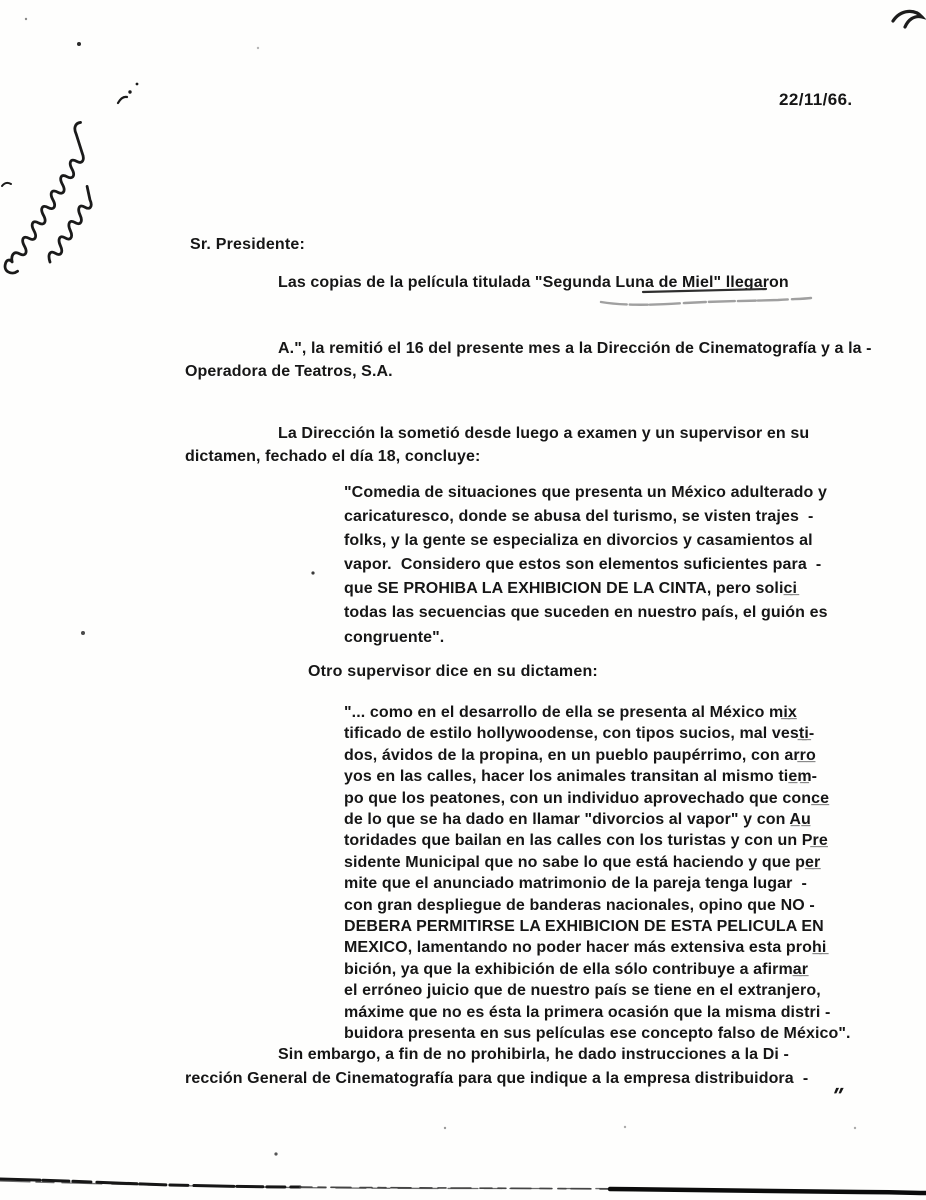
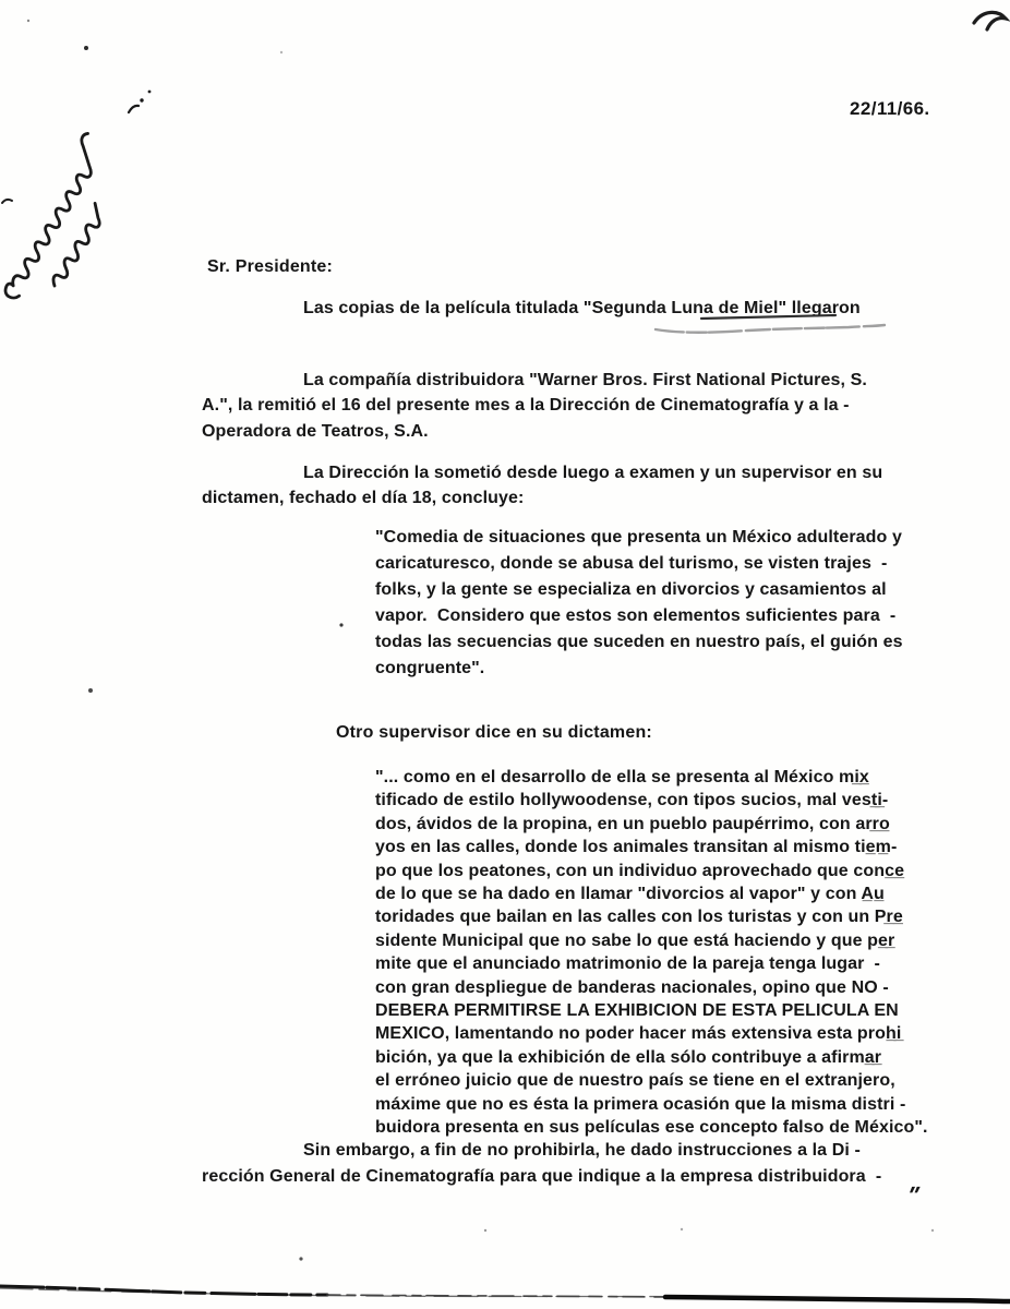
  22/11/66.
  Sr. Presidente:
  Las copias de la película titulada "Segunda Luna de Miel" llegaron
+ La compañía distribuidora "Warner Bros. First National Pictures, S.
  A.", la remitió el 16 del presente mes a la Dirección de Cinematografía y a la -
  Operadora de Teatros, S.A.
  La Dirección la sometió desde luego a examen y un supervisor en su
  dictamen, fechado el día 18, concluye:
  "Comedia de situaciones que presenta un México adulterado y
  caricaturesco, donde se abusa del turismo, se visten trajes -
  folks, y la gente se especializa en divorcios y casamientos al
  vapor. Considero que estos son elementos suficientes para -
- que SE PROHIBA LA EXHIBICION DE LA CINTA, pero solic̲i̲
  todas las secuencias que suceden en nuestro país, el guión es
  congruente".
  Otro supervisor dice en su dictamen:
  "... como en el desarrollo de ella se presenta al México mi̲x̲
  tificado de estilo hollywoodense, con tipos sucios, mal vest̲i̲-
  dos, ávidos de la propina, en un pueblo paupérrimo, con arr̲o̲
- yos en las calles, hacer los animales transitan al mismo tie̲m̲-
+ yos en las calles, donde los animales transitan al mismo tie̲m̲-
  po que los peatones, con un individuo aprovechado que conc̲e̲
  de lo que se ha dado en llamar "divorcios al vapor" y con A̲u̲
  toridades que bailan en las calles con los turistas y con un Pr̲e̲
  sidente Municipal que no sabe lo que está haciendo y que pe̲r̲
  mite que el anunciado matrimonio de la pareja tenga lugar -
  con gran despliegue de banderas nacionales, opino que NO -
  DEBERA PERMITIRSE LA EXHIBICION DE ESTA PELICULA EN
  MEXICO, lamentando no poder hacer más extensiva esta proh̲i̲
  bición, ya que la exhibición de ella sólo contribuye a afirma̲r̲
  el erróneo juicio que de nuestro país se tiene en el extranjero,
  máxime que no es ésta la primera ocasión que la misma distri -
  buidora presenta en sus películas ese concepto falso de México".
  Sin embargo, a fin de no prohibirla, he dado instrucciones a la Di -
  rección General de Cinematografía para que indique a la empresa distribuidora -
